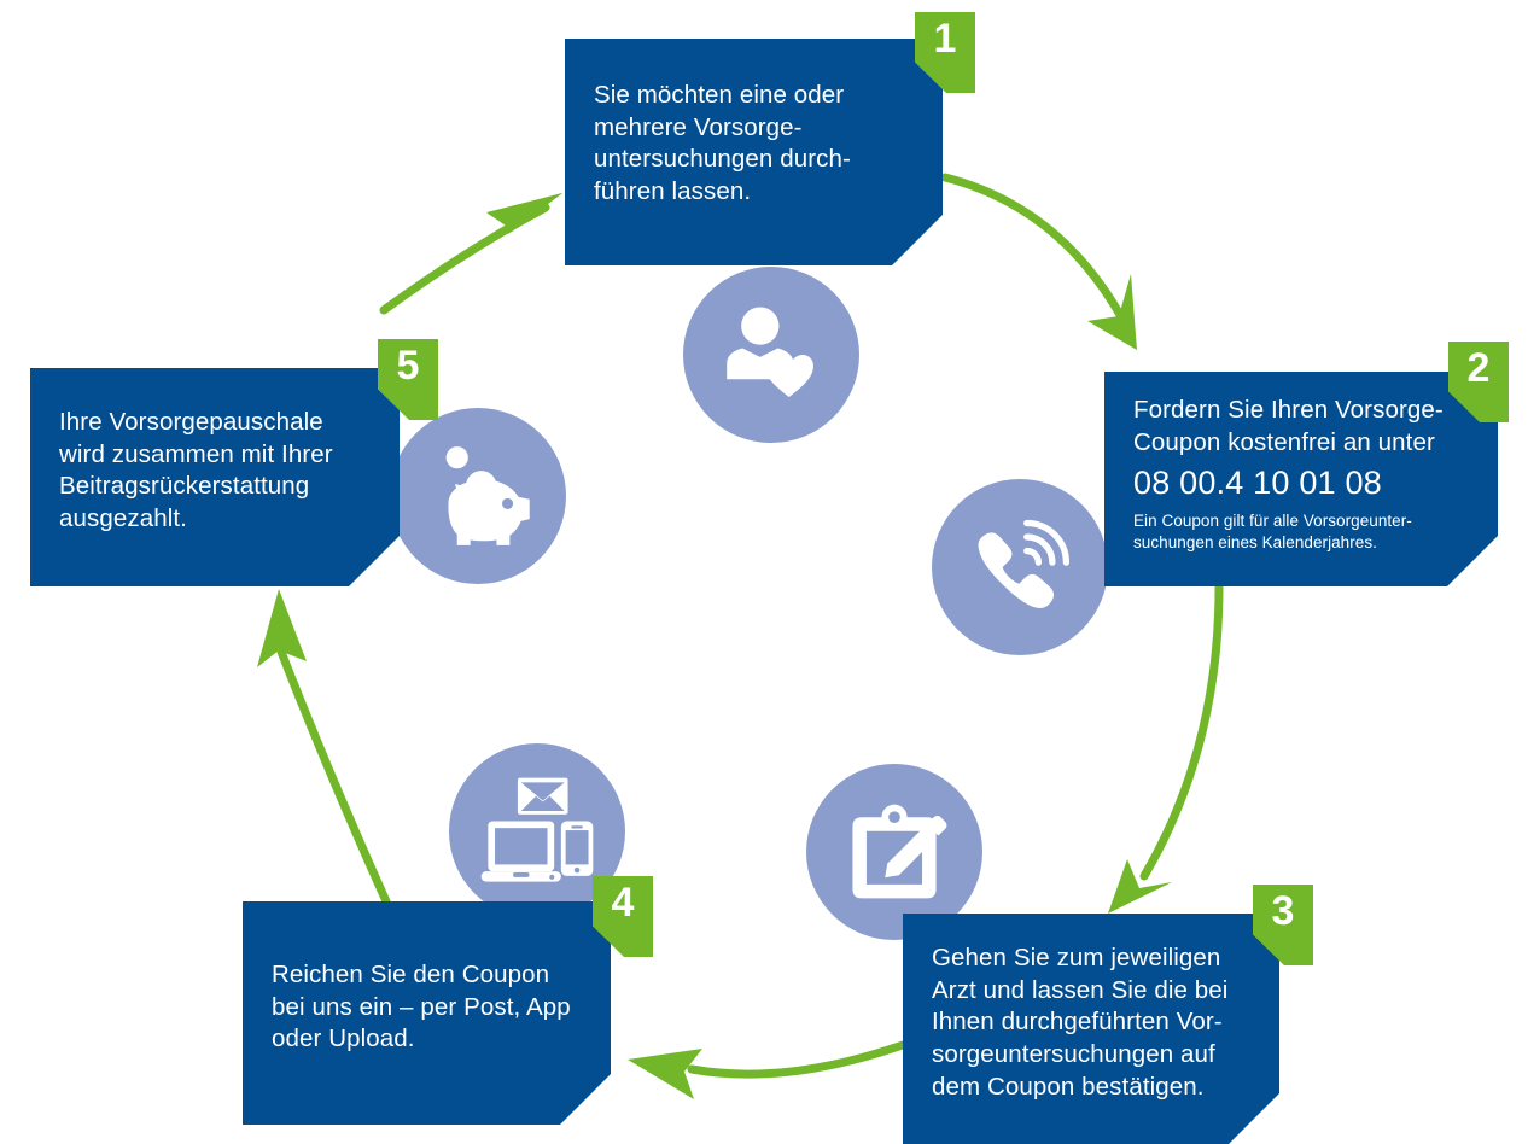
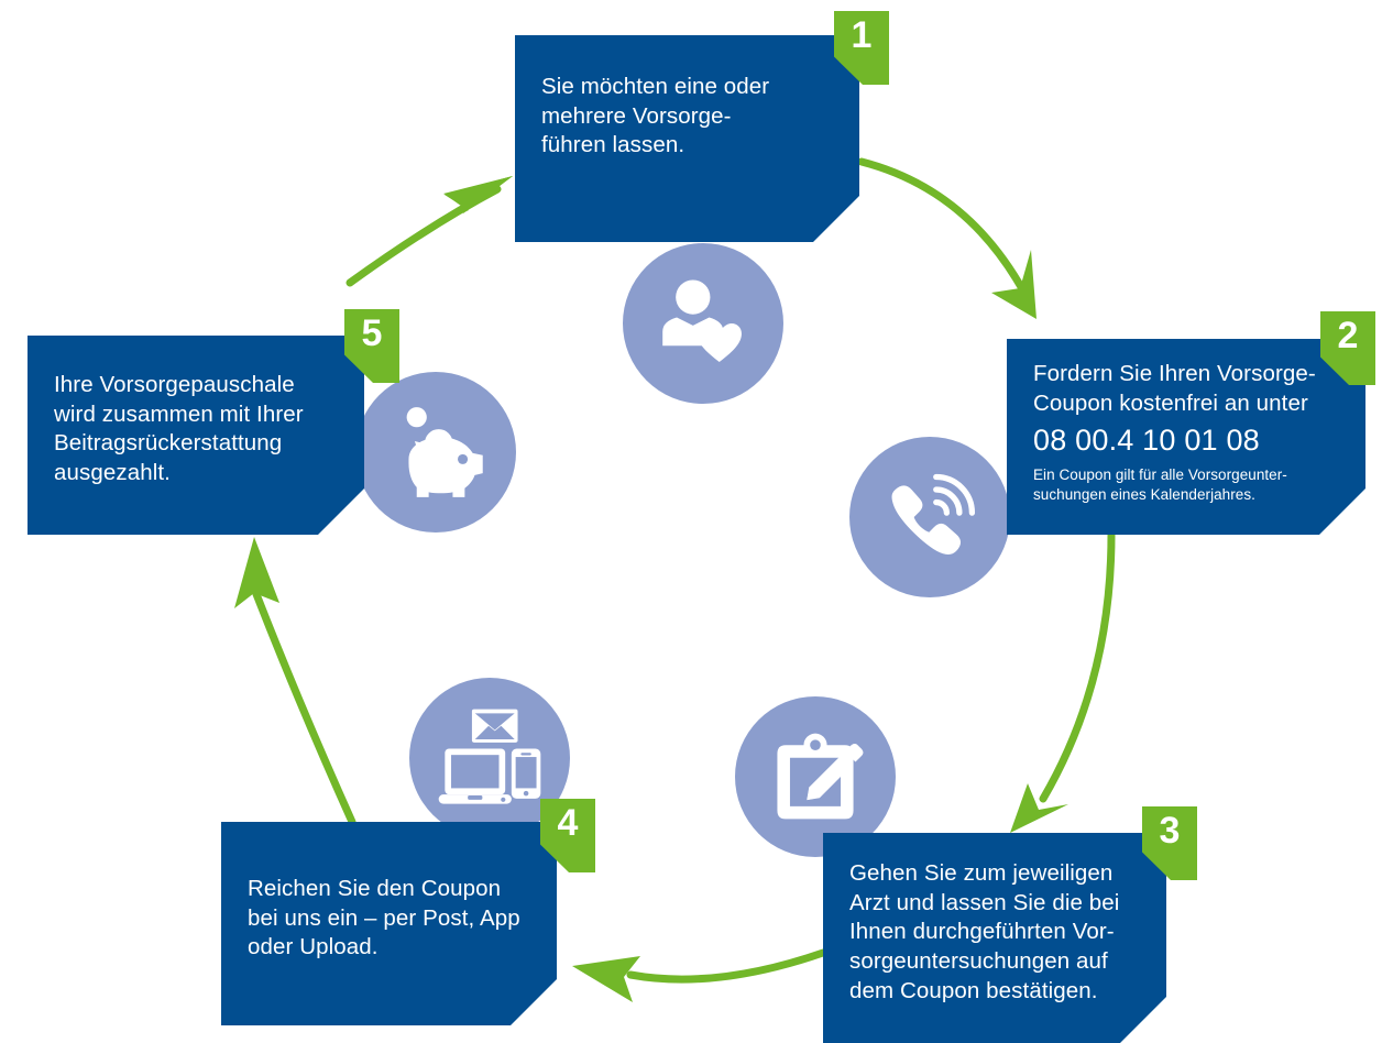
  Sie möchten eine oder
  mehrere Vorsorge-
- untersuchungen durch-
  führen lassen.
  1
  Fordern Sie Ihren Vorsorge-
  Coupon kostenfrei an unter
  08 00.4 10 01 08
  Ein Coupon gilt für alle Vorsorgeunter-
  suchungen eines Kalenderjahres.
  2
  Gehen Sie zum jeweiligen
  Arzt und lassen Sie die bei
  Ihnen durchgeführten Vor-
  sorgeuntersuchungen auf
  dem Coupon bestätigen.
  3
  Reichen Sie den Coupon
  bei uns ein – per Post, App
  oder Upload.
  4
  Ihre Vorsorgepauschale
  wird zusammen mit Ihrer
  Beitragsrückerstattung
  ausgezahlt.
  5
